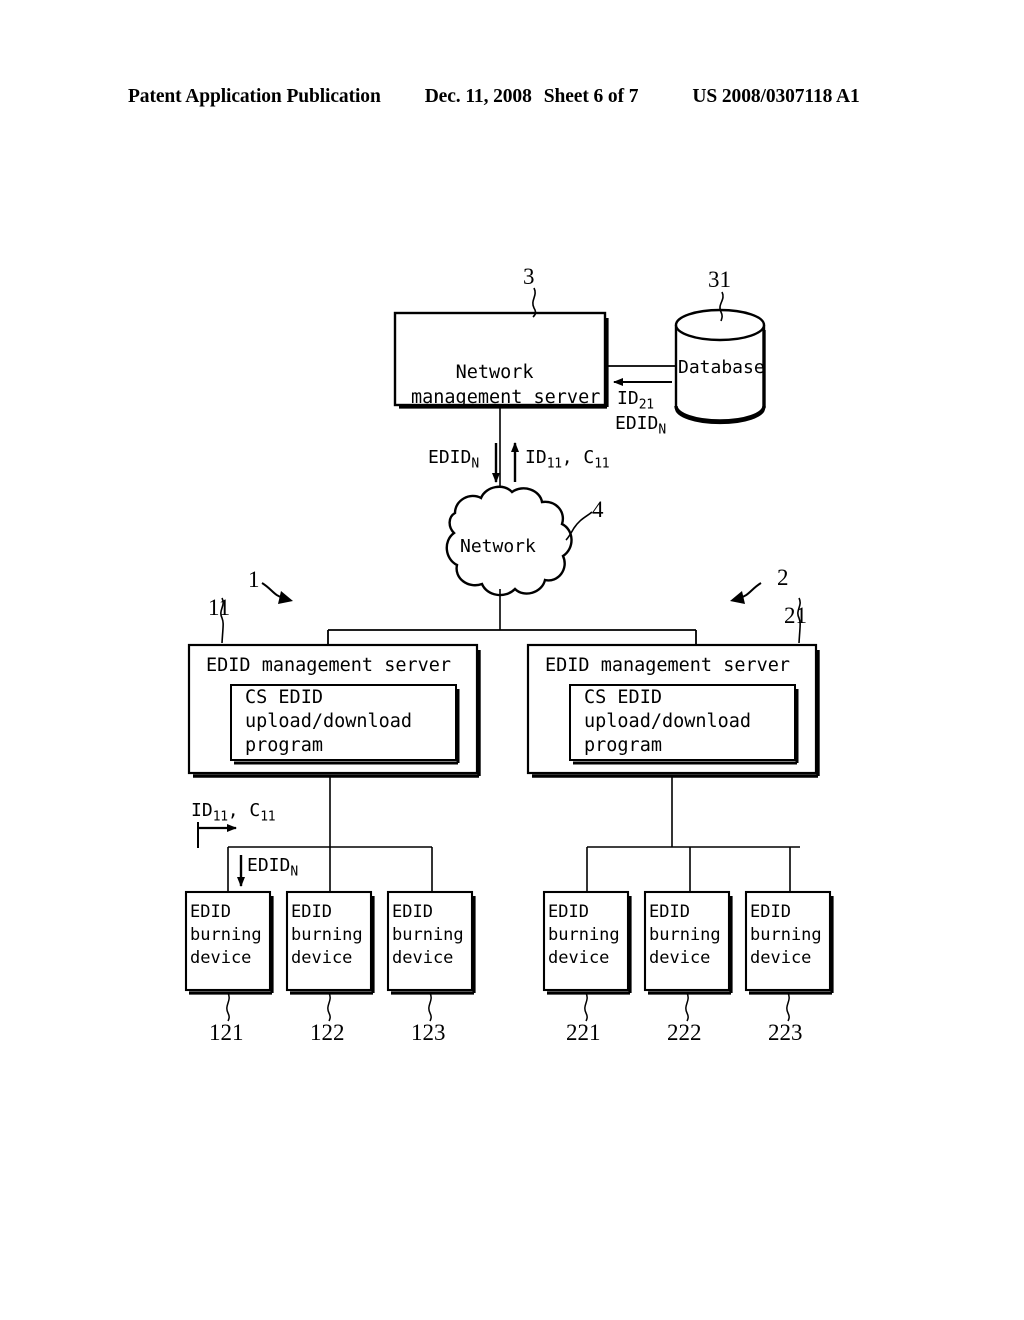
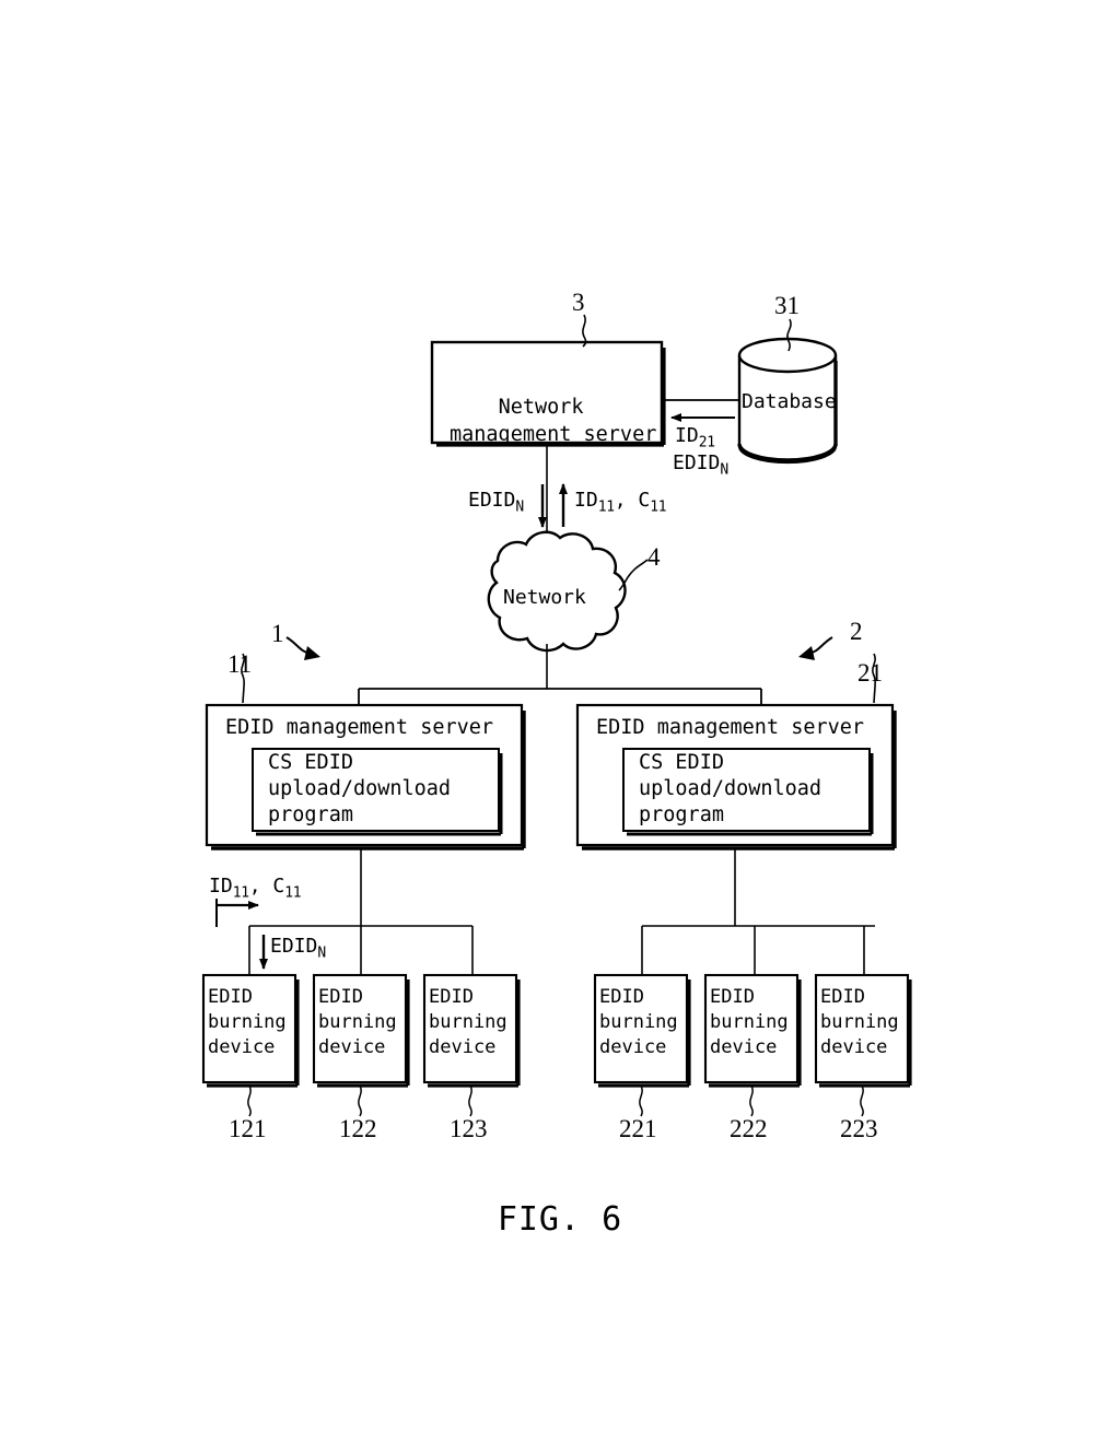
- Patent Application Publication
- Dec. 11, 2008
- Sheet 6 of 7
- US 2008/0307118 A1
  Network
  management server
  Database
  ID21
  EDIDN
  EDIDN
  ID11, C11
  Network
  EDID management server
  CS EDID
  upload/download
  program
  EDID management server
  CS EDID
  upload/download
  program
  ID11, C11
  EDIDN
  EDID
  burning
  device
  EDID
  burning
  device
  EDID
  burning
  device
  EDID
  burning
  device
  EDID
  burning
  device
  EDID
  burning
  device
  3
  31
  4
  1
  2
  11
  21
  121
  122
  123
  221
  222
  223
+ FIG. 6
